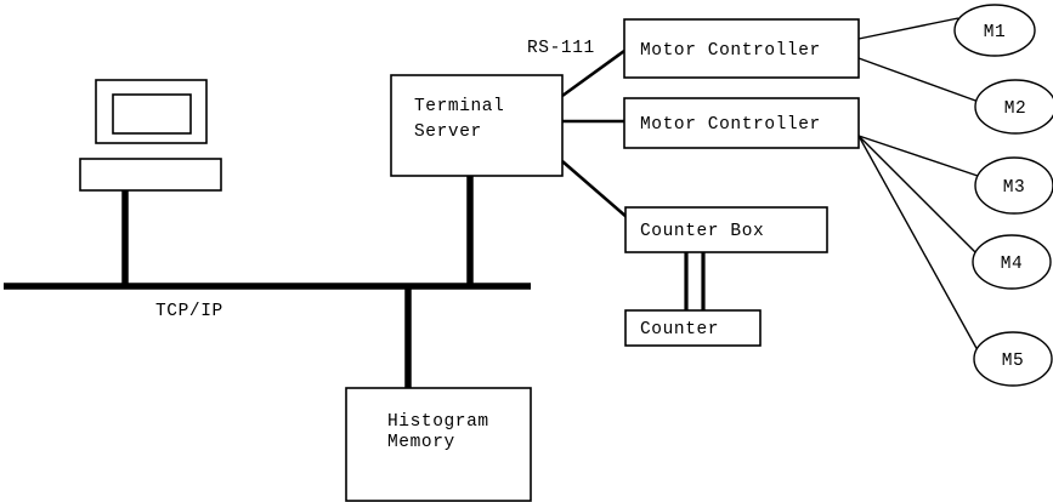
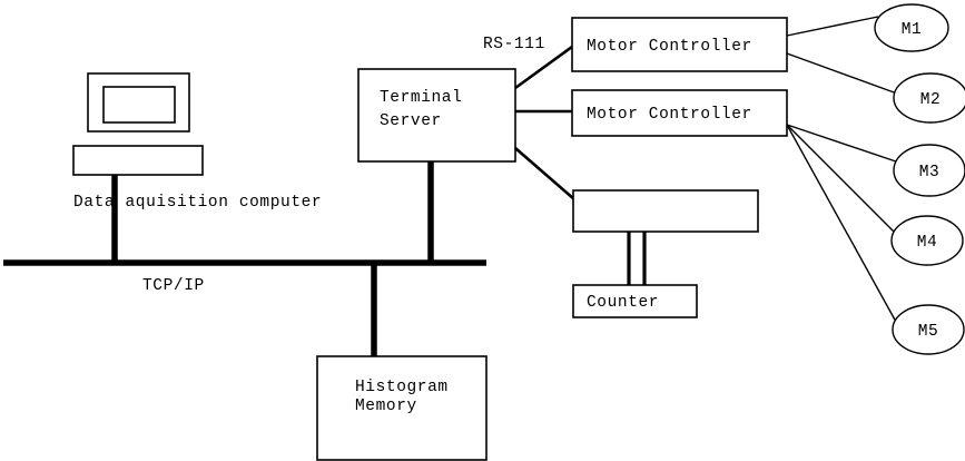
+ Data aquisition computer
  TCP/IP
  Terminal
  Server
  RS-111
  Motor Controller
  Motor Controller
  M1
  M2
  M3
  M4
  M5
- Counter Box
  Counter
  Histogram
  Memory
